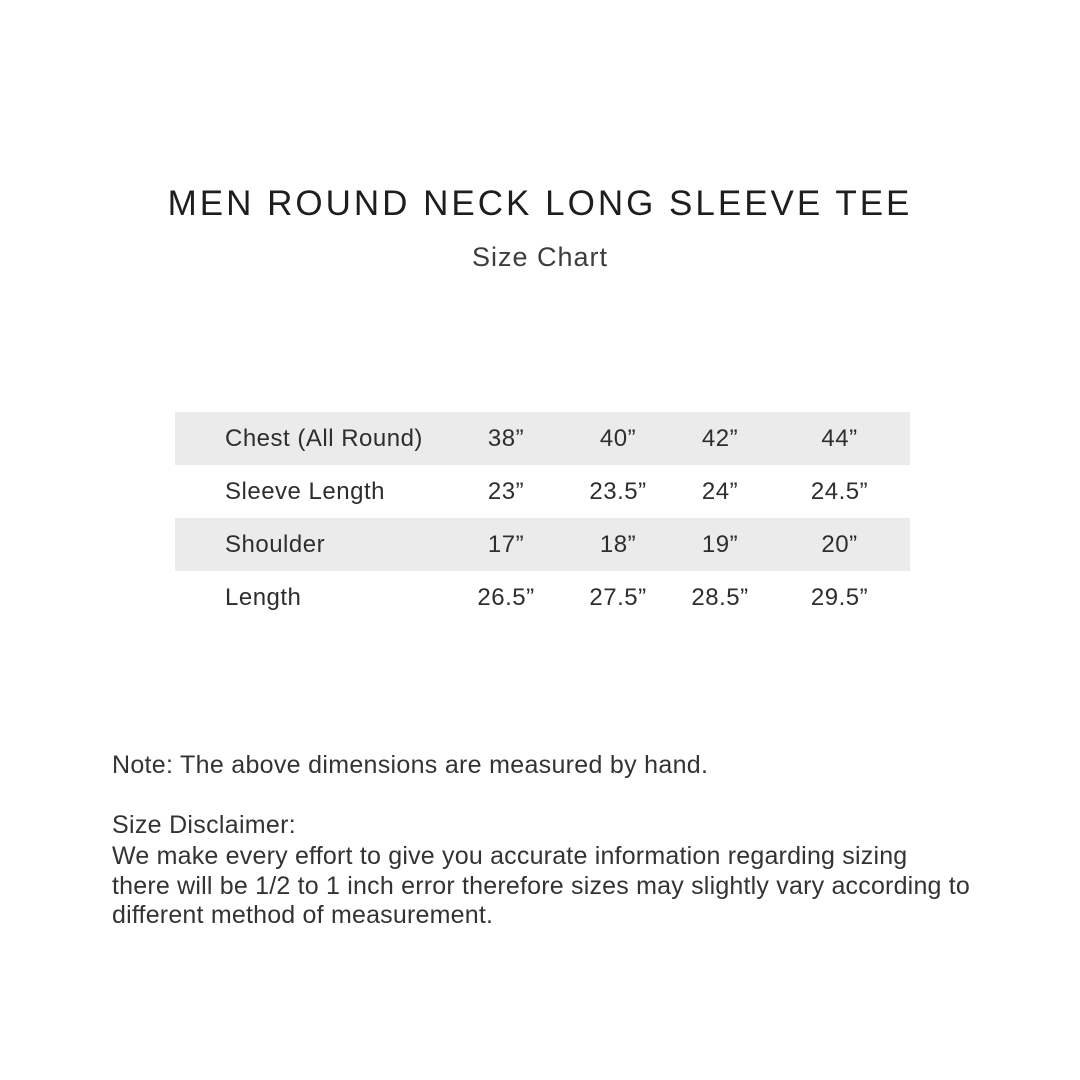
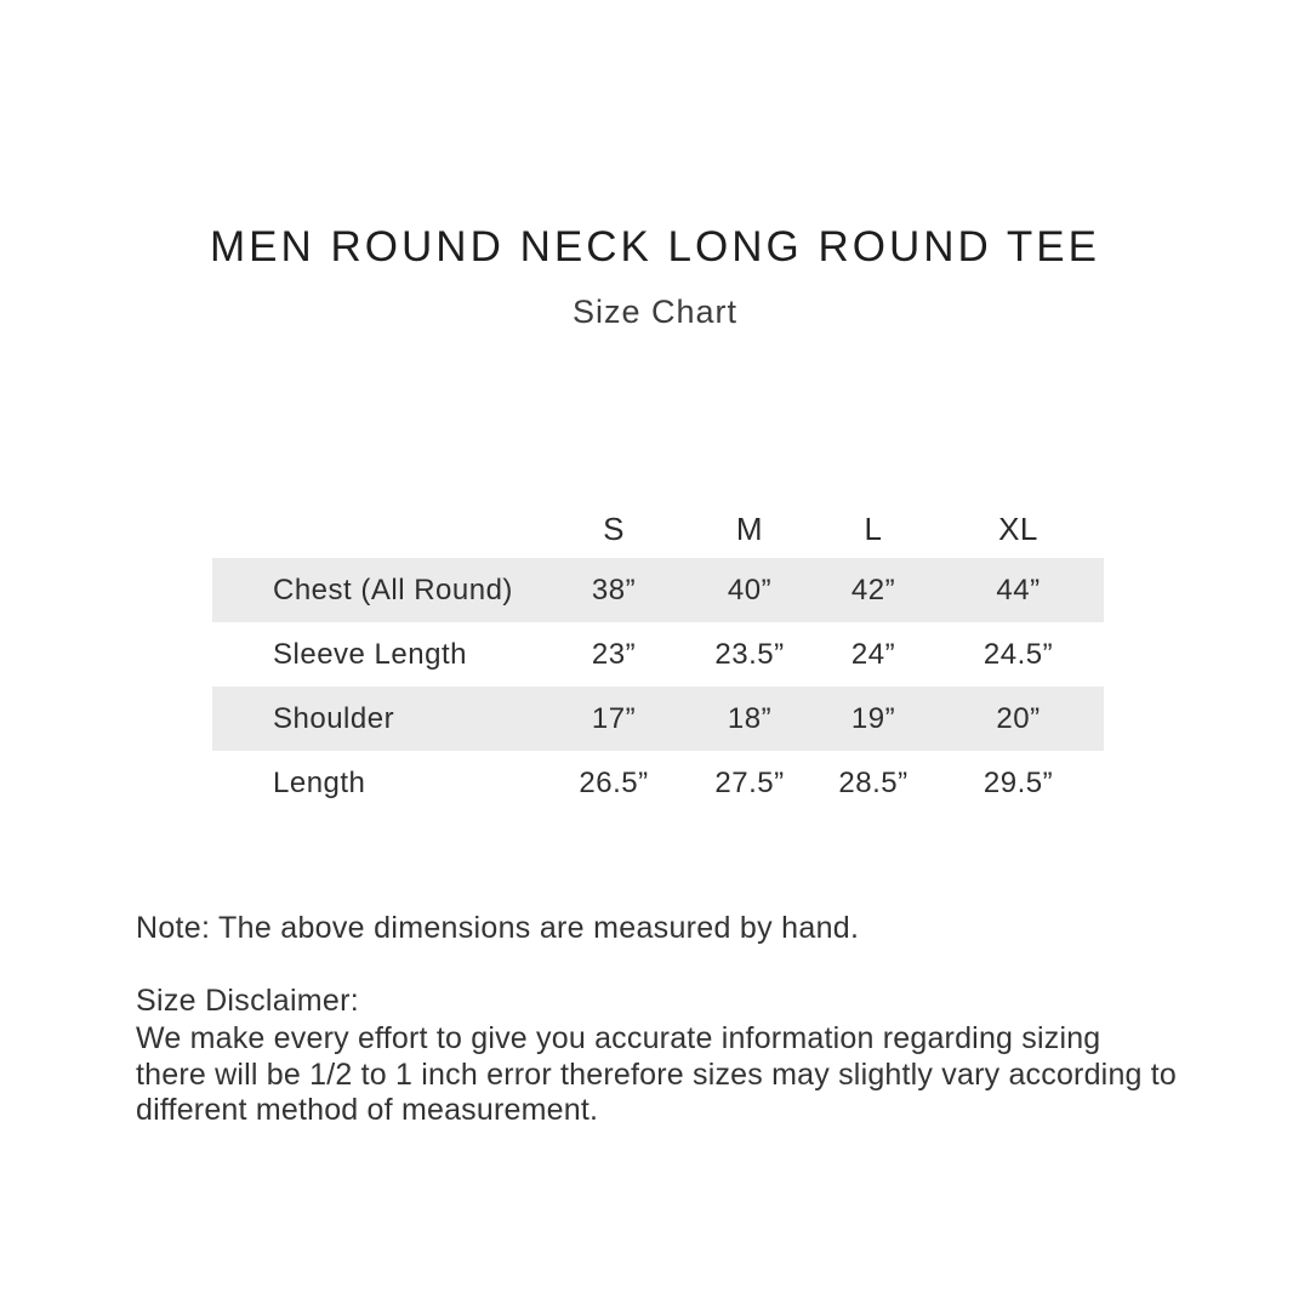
- MEN ROUND NECK LONG SLEEVE TEE
+ MEN ROUND NECK LONG ROUND TEE
  Size Chart
+ S
+ M
+ L
+ XL
  Chest (All Round)
  38”
  40”
  42”
  44”
  Sleeve Length
  23”
  23.5”
  24”
  24.5”
  Shoulder
  17”
  18”
  19”
  20”
  Length
  26.5”
  27.5”
  28.5”
  29.5”
  Note: The above dimensions are measured by hand.
  Size Disclaimer:
  We make every effort to give you accurate information regarding sizing
  there will be 1/2 to 1 inch error therefore sizes may slightly vary according to
  different method of measurement.
